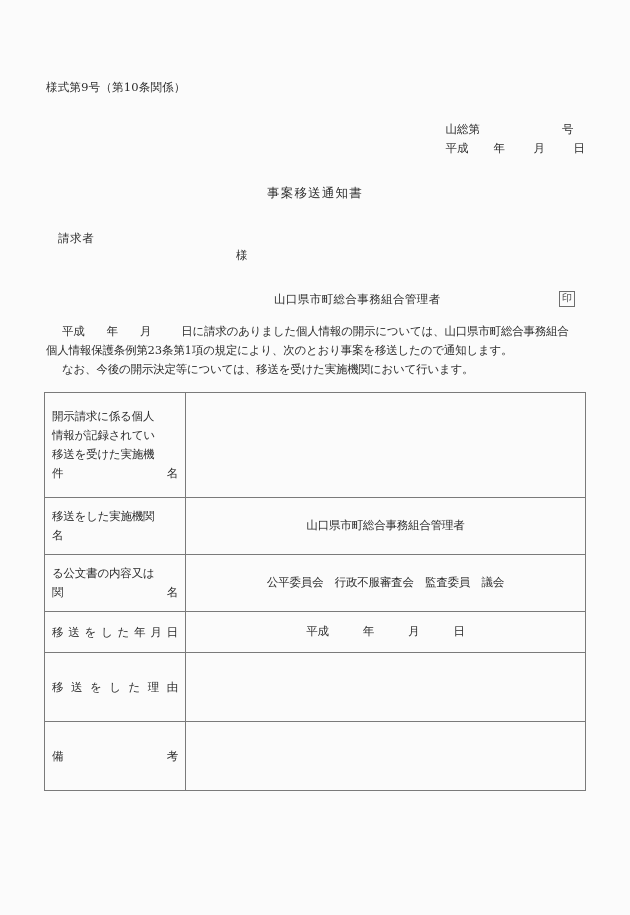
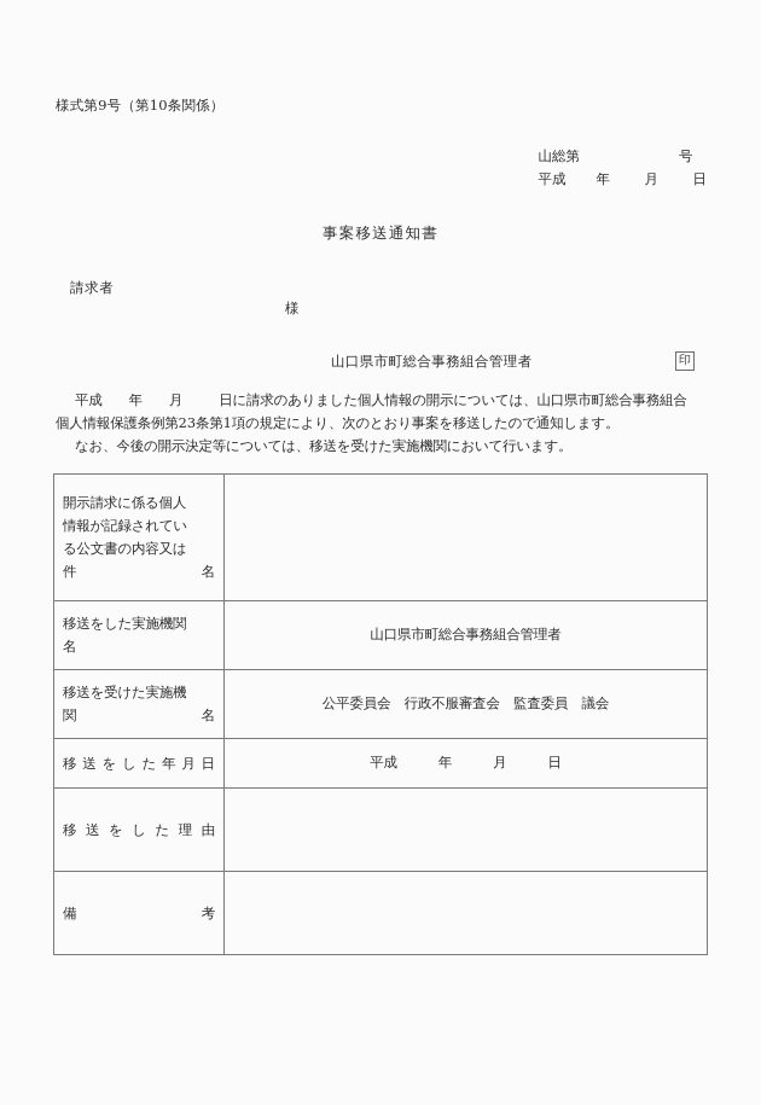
  様式第9号（第10条関係）
  山総第
  号
  平成
  年
  月
  日
  事案移送通知書
  請求者
  様
  山口県市町総合事務組合管理者
  印
  平成 年 月 日に請求のありました個人情報の開示については、山口県市町総合事務組合
  個人情報保護条例第23条第1項の規定により、次のとおり事案を移送したので通知します。
  なお、今後の開示決定等については、移送を受けた実施機関において行います。
- 開示請求に係る個人 情報が記録されてい 移送を受けた実施機 件 名
+ 開示請求に係る個人 情報が記録されてい る公文書の内容又は 件 名
  移送をした実施機関 名	山口県市町総合事務組合管理者
- る公文書の内容又は 関 名	公平委員会 行政不服審査会 監査委員 議会
+ 移送を受けた実施機 関 名	公平委員会 行政不服審査会 監査委員 議会
  移 送 を し た 年 月 日	平成 年 月 日
  移 送 を し た 理 由
  備 考
